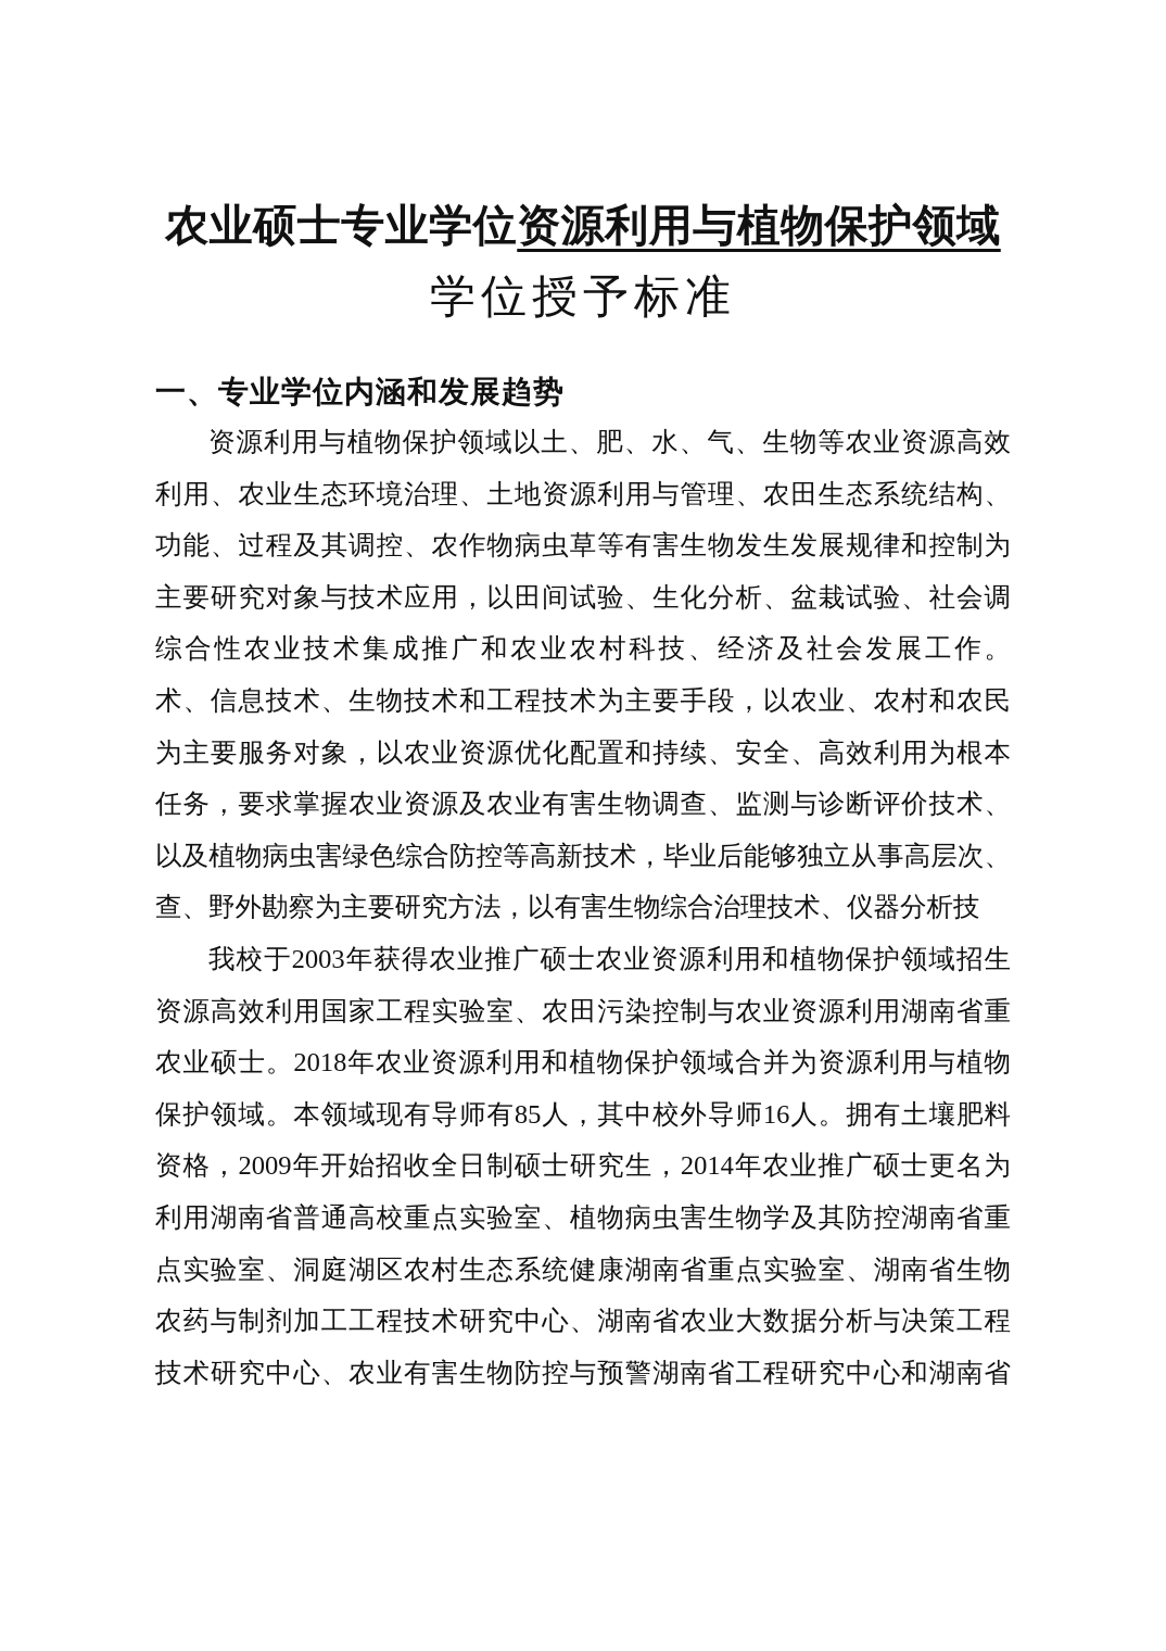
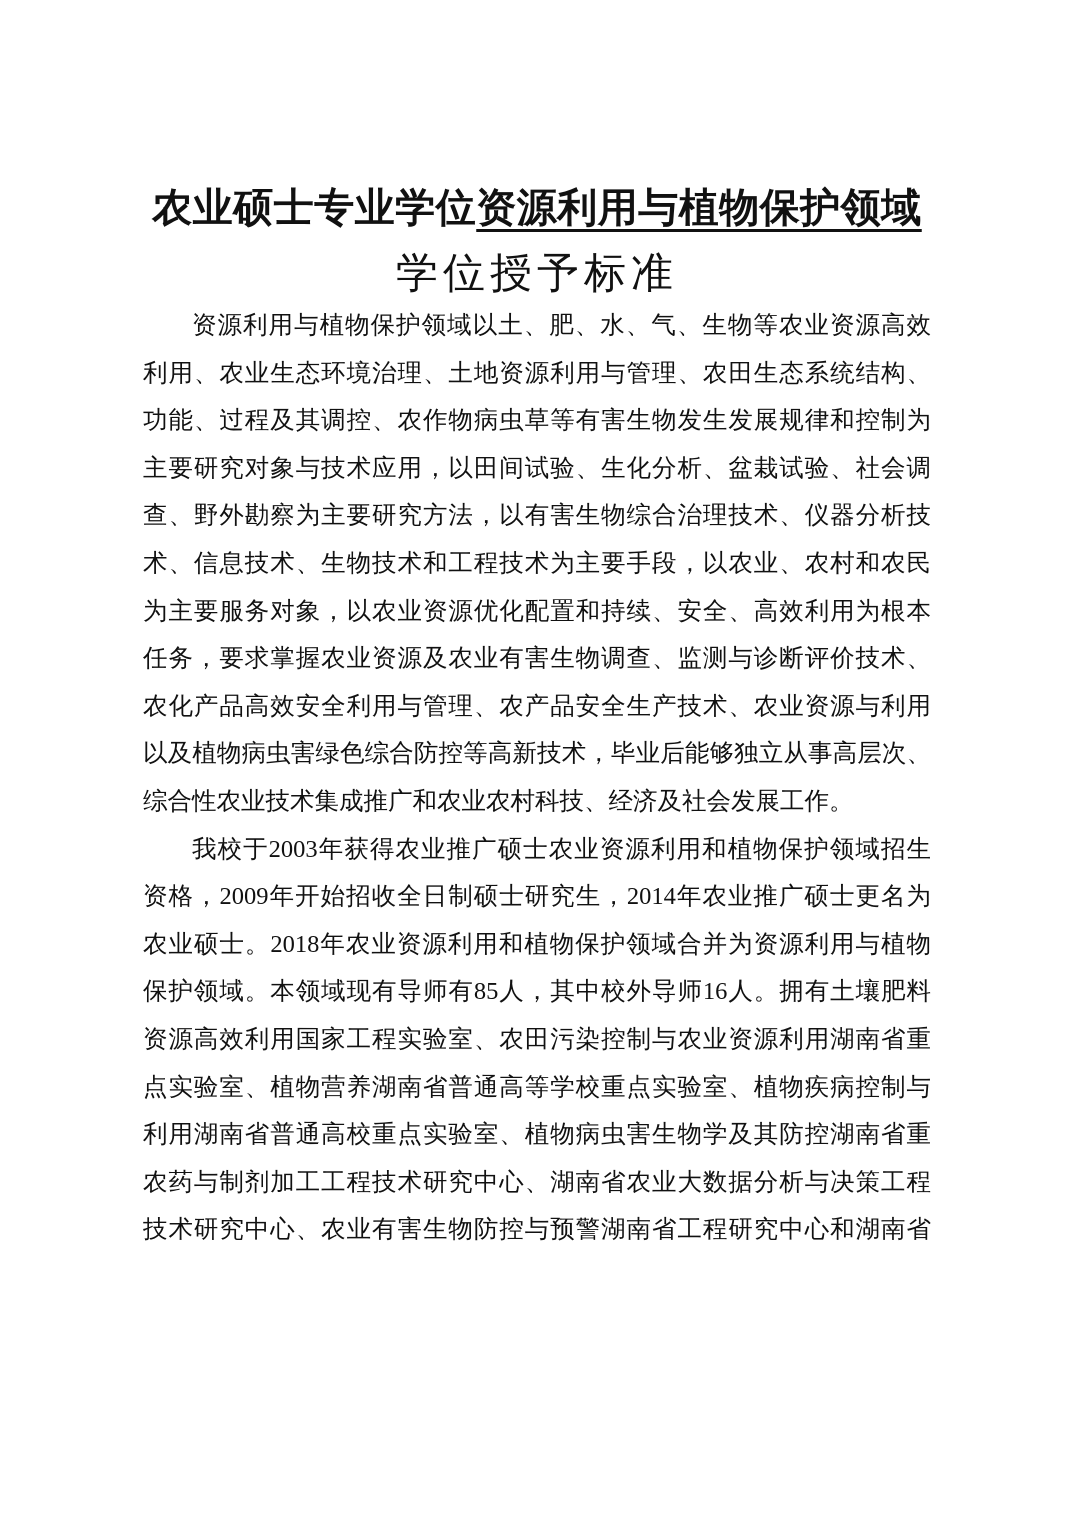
  农业硕士专业学位资源利用与植物保护领域
  学位授予标准
- 一、专业学位内涵和发展趋势
  资源利用与植物保护领域以土、肥、水、气、生物等农业资源高效
  利用、农业生态环境治理、土地资源利用与管理、农田生态系统结构、
  功能、过程及其调控、农作物病虫草等有害生物发生发展规律和控制为
  主要研究对象与技术应用，以田间试验、生化分析、盆栽试验、社会调
- 综合性农业技术集成推广和农业农村科技、经济及社会发展工作。
+ 查、野外勘察为主要研究方法，以有害生物综合治理技术、仪器分析技
  术、信息技术、生物技术和工程技术为主要手段，以农业、农村和农民
  为主要服务对象，以农业资源优化配置和持续、安全、高效利用为根本
  任务，要求掌握农业资源及农业有害生物调查、监测与诊断评价技术、
+ 农化产品高效安全利用与管理、农产品安全生产技术、农业资源与利用
  以及植物病虫害绿色综合防控等高新技术，毕业后能够独立从事高层次、
- 查、野外勘察为主要研究方法，以有害生物综合治理技术、仪器分析技
+ 综合性农业技术集成推广和农业农村科技、经济及社会发展工作。
  我校于2003年获得农业推广硕士农业资源利用和植物保护领域招生
- 资源高效利用国家工程实验室、农田污染控制与农业资源利用湖南省重
+ 资格，2009年开始招收全日制硕士研究生，2014年农业推广硕士更名为
  农业硕士。2018年农业资源利用和植物保护领域合并为资源利用与植物
  保护领域。本领域现有导师有85人，其中校外导师16人。拥有土壤肥料
- 资格，2009年开始招收全日制硕士研究生，2014年农业推广硕士更名为
+ 资源高效利用国家工程实验室、农田污染控制与农业资源利用湖南省重
+ 点实验室、植物营养湖南省普通高等学校重点实验室、植物疾病控制与
  利用湖南省普通高校重点实验室、植物病虫害生物学及其防控湖南省重
- 点实验室、洞庭湖区农村生态系统健康湖南省重点实验室、湖南省生物
  农药与制剂加工工程技术研究中心、湖南省农业大数据分析与决策工程
  技术研究中心、农业有害生物防控与预警湖南省工程研究中心和湖南省
